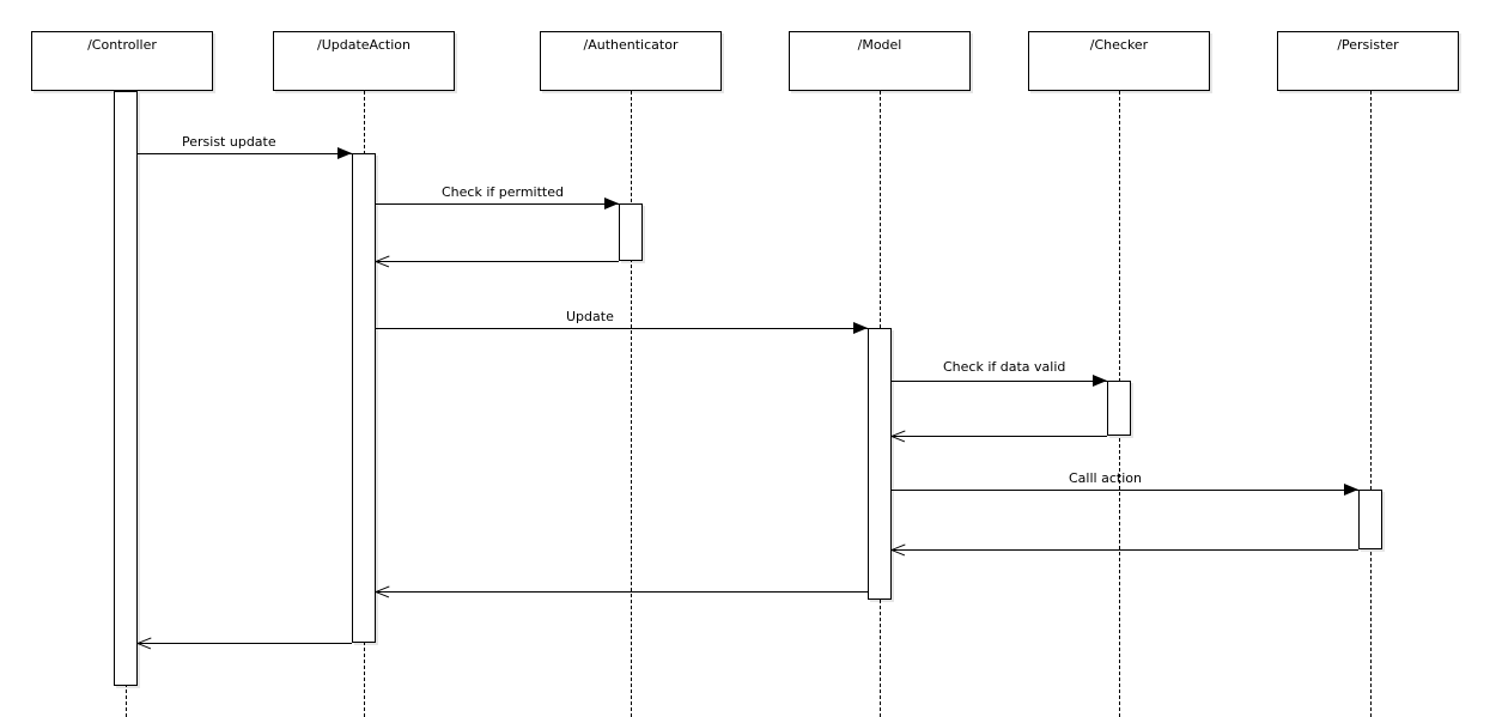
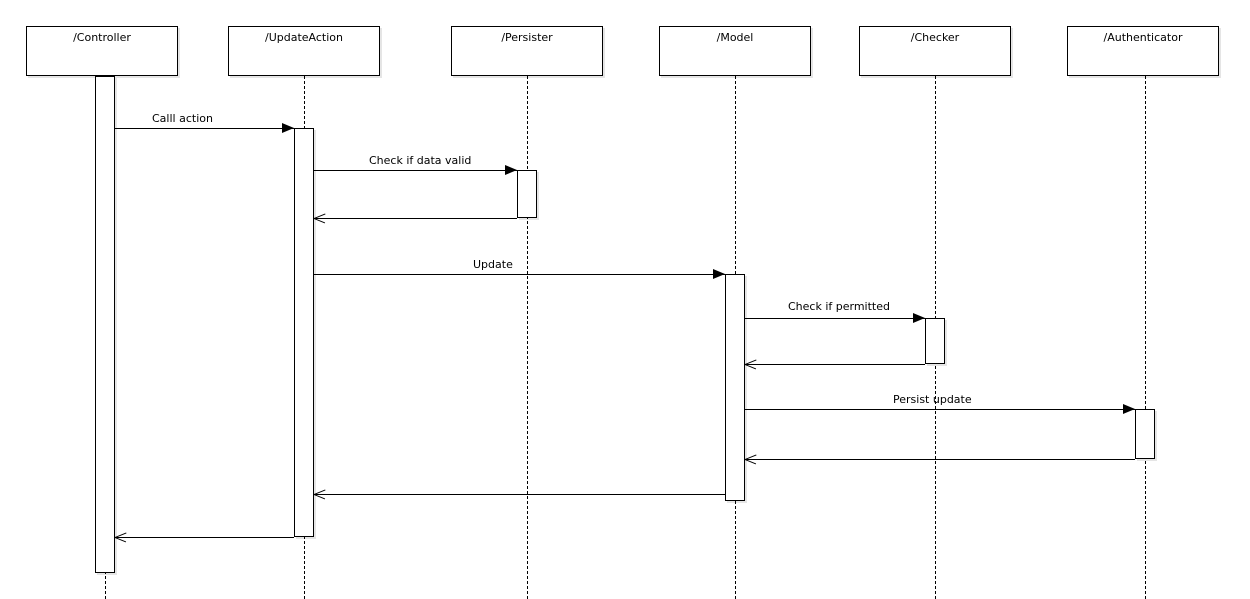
  /Controller
  /UpdateAction
- /Authenticator
+ /Persister
  /Model
  /Checker
- /Persister
+ /Authenticator
- Persist update
+ Calll action
- Check if permitted
+ Check if data valid
  Update
- Check if data valid
+ Check if permitted
- Calll action
+ Persist update
